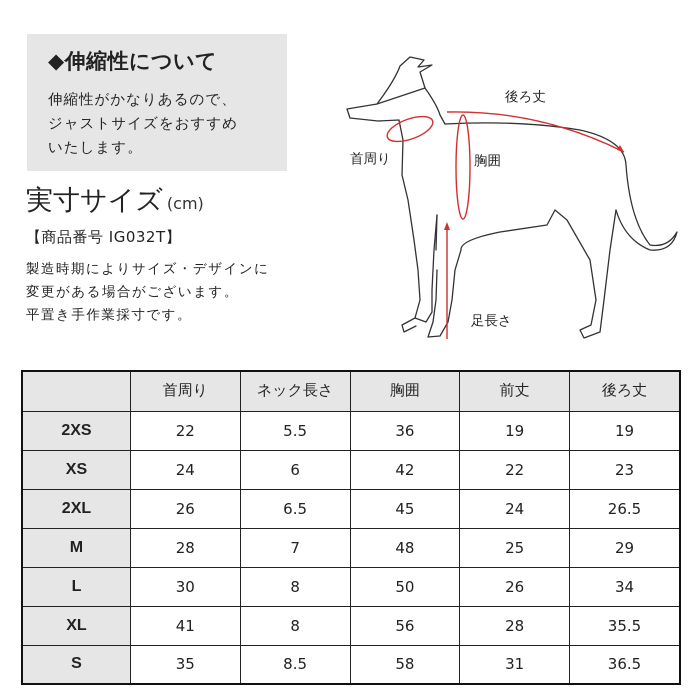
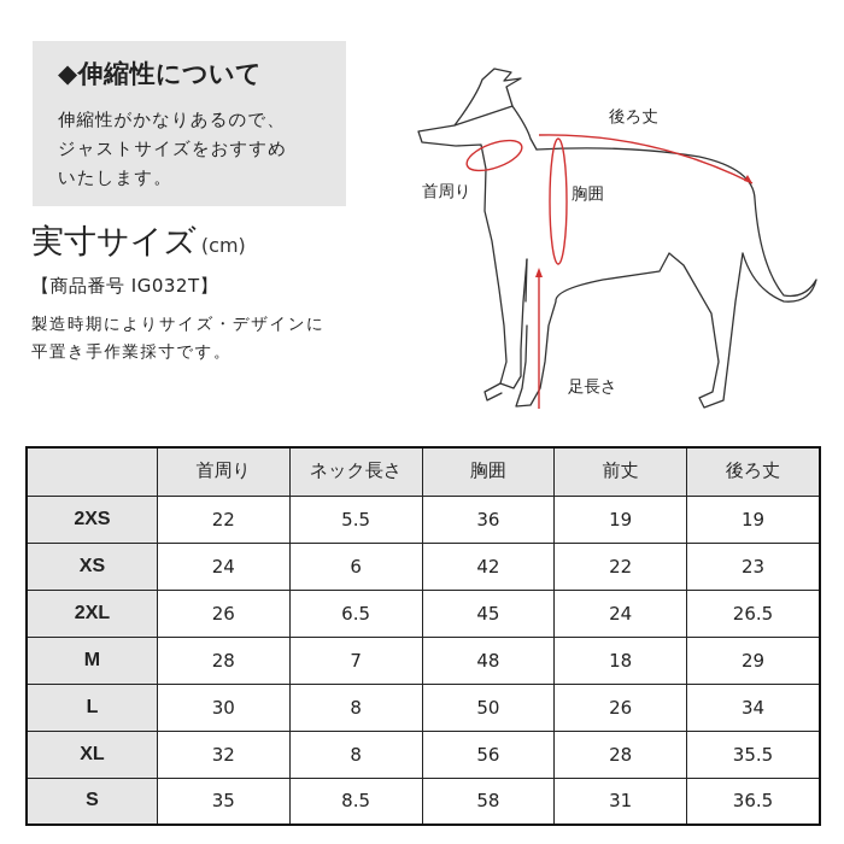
  ◆伸縮性について
  伸縮性がかなりあるので、
  ジャストサイズをおすすめ
  いたします。
  実寸サイズ (cm)
  【商品番号 IG032T】
  製造時期によりサイズ・デザインに
- 変更がある場合がございます。
  平置き手作業採寸です。
  後ろ丈
  首周り
  胸囲
  足長さ
  	首周り	ネック長さ	胸囲	前丈	後ろ丈
  2XS	22	5.5	36	19	19
  XS	24	6	42	22	23
  2XL	26	6.5	45	24	26.5
- M	28	7	48	25	29
+ M	28	7	48	18	29
  L	30	8	50	26	34
- XL	41	8	56	28	35.5
+ XL	32	8	56	28	35.5
  S	35	8.5	58	31	36.5
